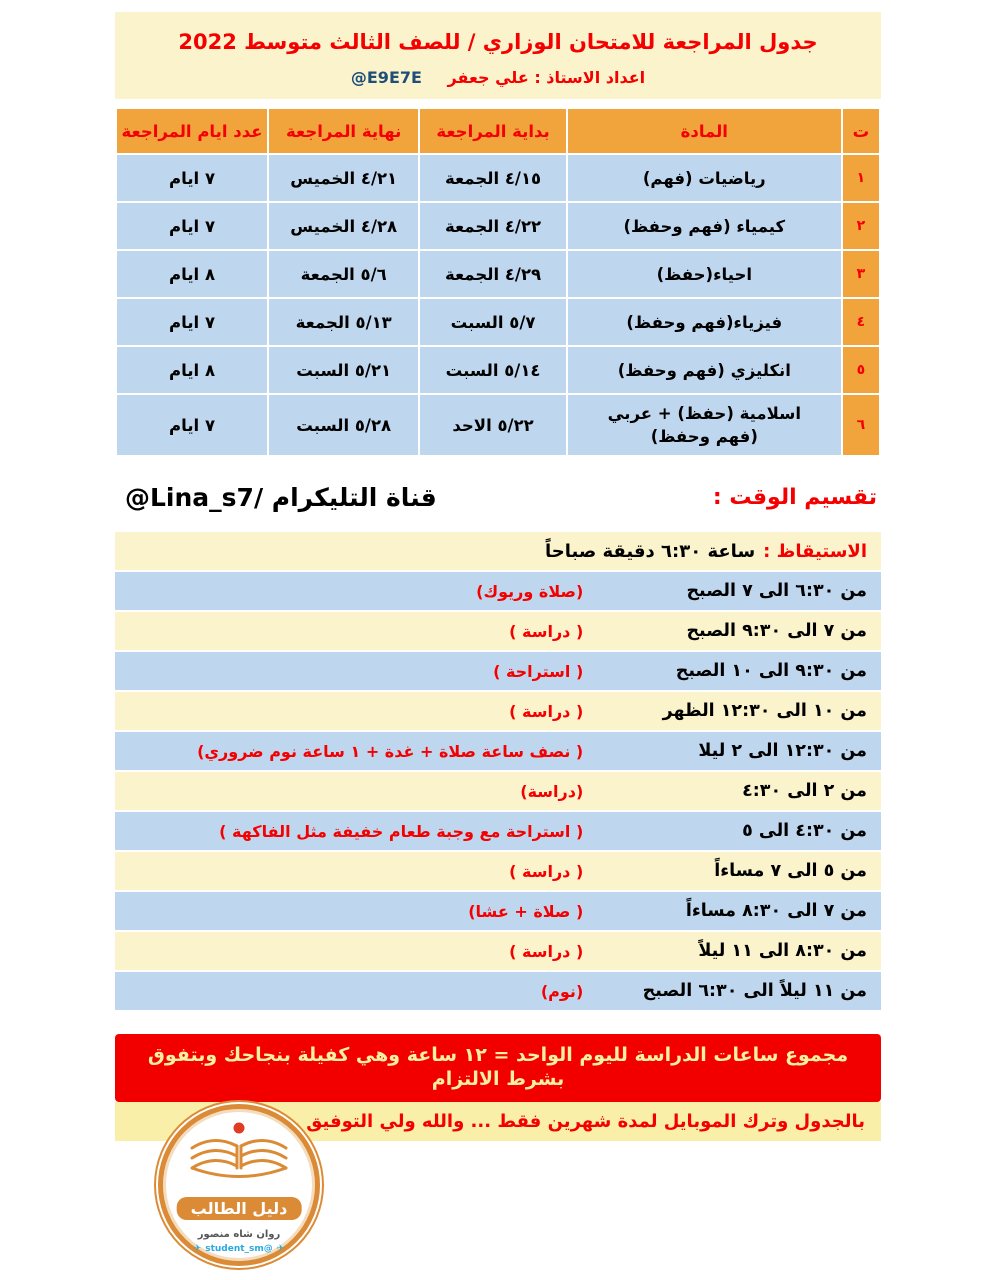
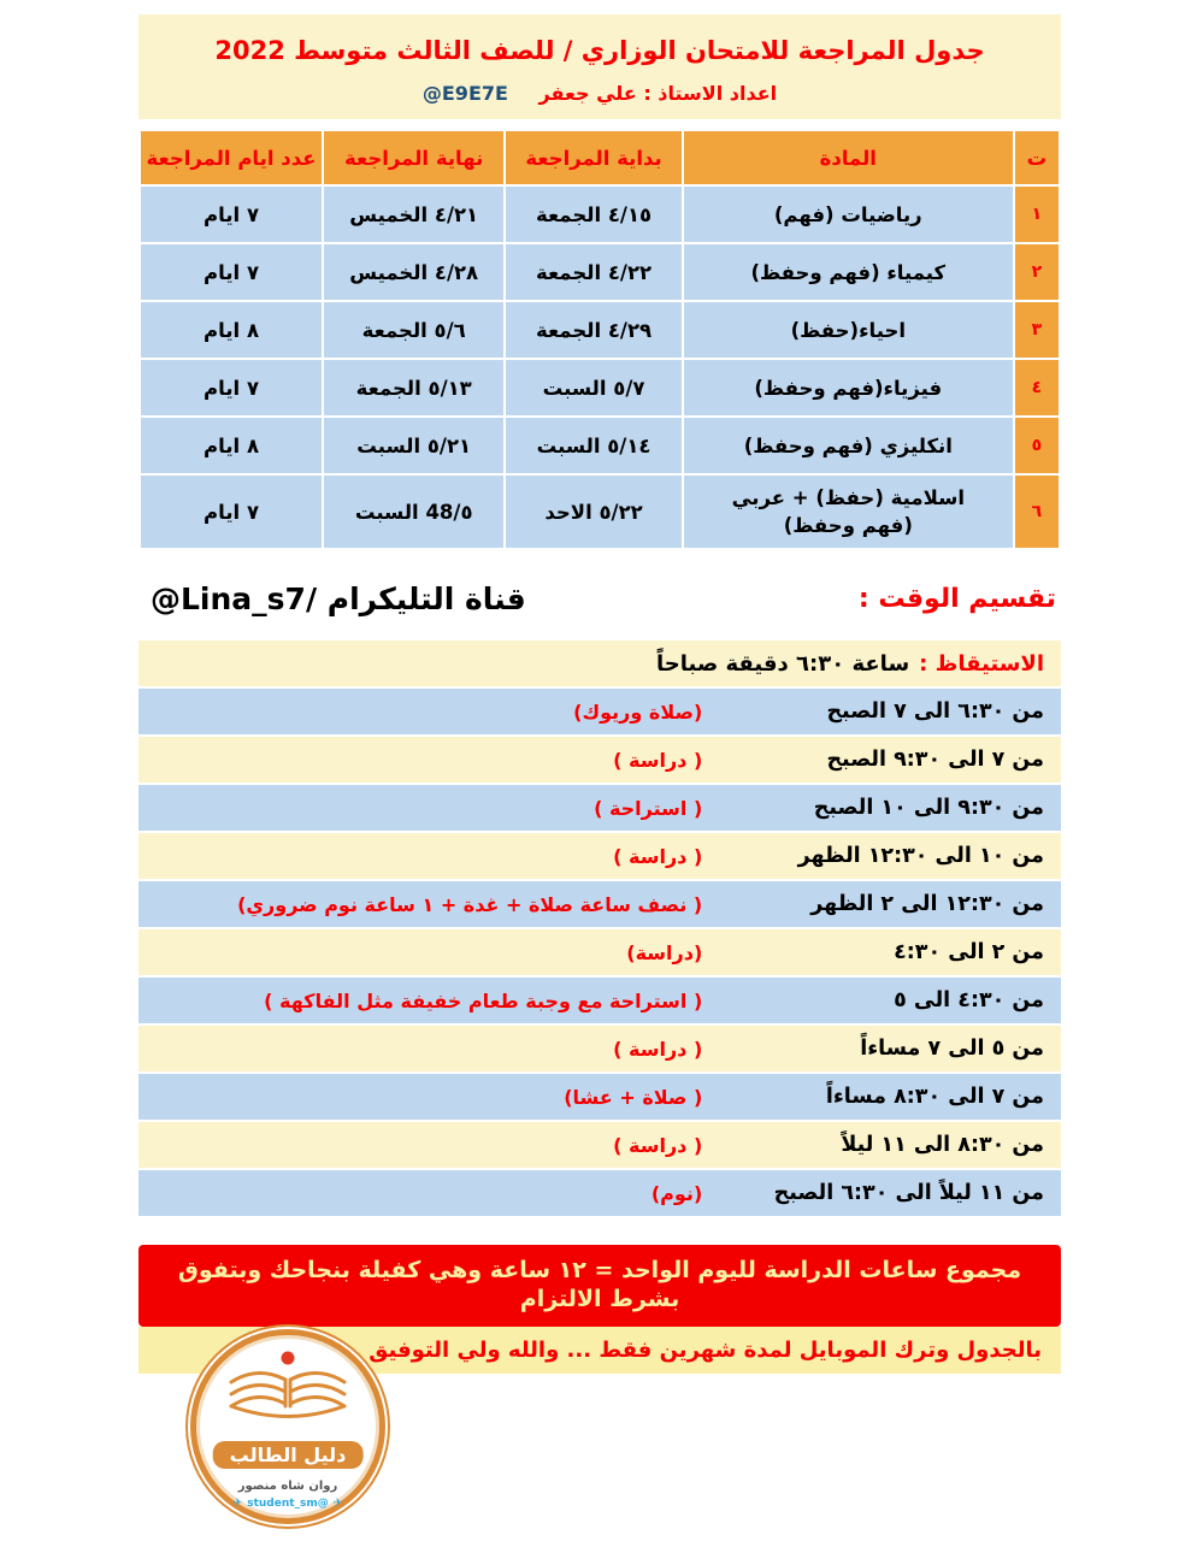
  جدول المراجعة للامتحان الوزاري / للصف الثالث متوسط 2022
  اعداد الاستاذ : علي جعفر @E9E7E
  ت	المادة	بداية المراجعة	نهاية المراجعة	عدد ايام المراجعة
  ١	رياضيات (فهم)	٤/١٥ الجمعة	٤/٢١ الخميس	٧ ايام
  ٢	كيمياء (فهم وحفظ)	٤/٢٢ الجمعة	٤/٢٨ الخميس	٧ ايام
  ٣	احياء(حفظ)	٤/٢٩ الجمعة	٥/٦ الجمعة	٨ ايام
  ٤	فيزياء(فهم وحفظ)	٥/٧ السبت	٥/١٣ الجمعة	٧ ايام
  ٥	انكليزي (فهم وحفظ)	٥/١٤ السبت	٥/٢١ السبت	٨ ايام
- ٦	اسلامية (حفظ) + عربي (فهم وحفظ)	٥/٢٢ الاحد	٥/٢٨ السبت	٧ ايام
+ ٦	اسلامية (حفظ) + عربي (فهم وحفظ)	٥/٢٢ الاحد	٥/48 السبت	٧ ايام
  تقسيم الوقت :
  قناة التليكرام /@Lina_s7
  الاستيقاظ :
  ساعة ٦:٣٠ دقيقة صباحاً
  من ٦:٣٠ الى ٧ الصبح
  (صلاة وريوك)
  من ٧ الى ٩:٣٠ الصبح
  ( دراسة )
  من ٩:٣٠ الى ١٠ الصبح
  ( استراحة )
  من ١٠ الى ١٢:٣٠ الظهر
  ( دراسة )
- من ١٢:٣٠ الى ٢ ليلا
+ من ١٢:٣٠ الى ٢ الظهر
  ( نصف ساعة صلاة + غدة + ١ ساعة نوم ضروري)
  من ٢ الى ٤:٣٠
  (دراسة)
  من ٤:٣٠ الى ٥
  ( استراحة مع وجبة طعام خفيفة مثل الفاكهة )
  من ٥ الى ٧ مساءاً
  ( دراسة )
  من ٧ الى ٨:٣٠ مساءاً
  ( صلاة + عشا)
  من ٨:٣٠ الى ١١ ليلاً
  ( دراسة )
  من ١١ ليلاً الى ٦:٣٠ الصبح
  (نوم)
  مجموع ساعات الدراسة لليوم الواحد = ١٢ ساعة وهي كفيلة بنجاحك وبتفوق بشرط الالتزام
  بالجدول وترك الموبايل لمدة شهرين فقط ... والله ولي التوفيق .
  دليل الطالب
  روان شاه منصور
  ✈
  @student_sm
  ✈
